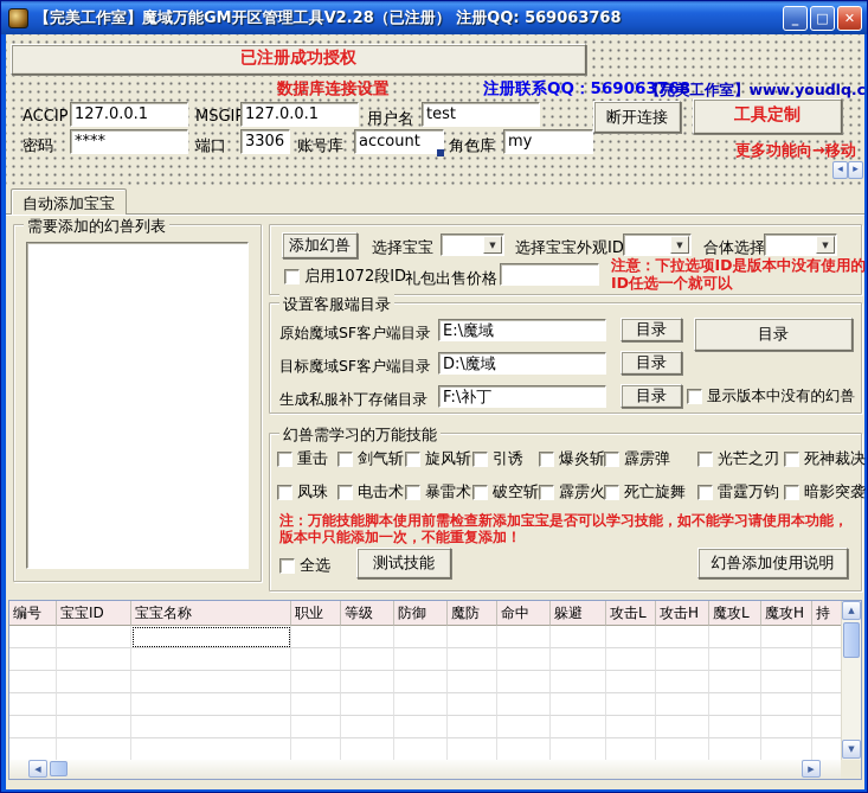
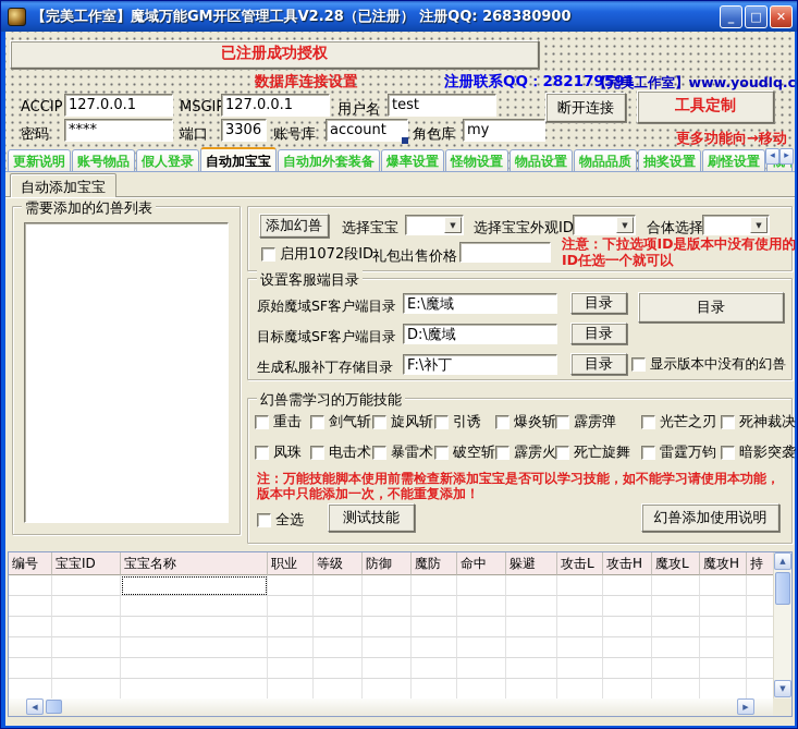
- 【完美工作室】魔域万能GM开区管理工具V2.28（已注册） 注册QQ: 569063768
+ 【完美工作室】魔域万能GM开区管理工具V2.28（已注册） 注册QQ: 268380900
  _
  □
  ✕
  已注册成功授权
  数据库连接设置
- 注册联系QQ：569063768
+ 注册联系QQ：282179591
  【完美工作室】www.youdlq.c
  ACCIP
  127.0.0.1
  MSGI
  127.0.0.1
  用户名
  test
  断开连接
  工具定制
  密码
  ****
  端口
  3306
  账号库
  account
  角色库
  my
  更多功能向→移动
+ 更新说明
+ 账号物品
+ 假人登录
+ 自动加宝宝
+ 自动加外套装备
+ 爆率设置
+ 怪物设置
+ 物品设置
+ 物品品质
+ 抽奖设置
+ 刷怪设置
  ◂
  ▸
  自动添加宝宝
  需要添加的幻兽列表
  添加幻兽
  选择宝宝
  ▼
  选择宝宝外观ID
  ▼
  合体选择
  ▼
  启用1072段ID
  礼包出售价格
  注意：下拉选项ID是版本中没有使用的
  ID任选一个就可以
  设置客服端目录
  原始魔域SF客户端目录
  E:\魔域
  目录
  目标魔域SF客户端目录
  D:\魔域
  目录
  生成私服补丁存储目录
  F:\补丁
  目录
  目录
  显示版本中没有的幻兽
  幻兽需学习的万能技能
  重击
  剑气斩
  旋风斩
  引诱
  爆炎斩
  霹雳弹
  光芒之刃
  死神裁决
  凤珠
  电击术
  暴雷术
  破空斩
  霹雳火
  死亡旋舞
  雷霆万钧
  暗影突袭
  注：万能技能脚本使用前需检查新添加宝宝是否可以学习技能，如不能学习请使用本功能，
  版本中只能添加一次，不能重复添加！
  全选
  测试技能
  幻兽添加使用说明
  编号
  宝宝ID
  宝宝名称
  职业
  等级
  防御
  魔防
  命中
  躲避
  攻击L
  攻击H
  魔攻L
  魔攻H
  持
  ▲
  ▼
  ◀
  ▶
